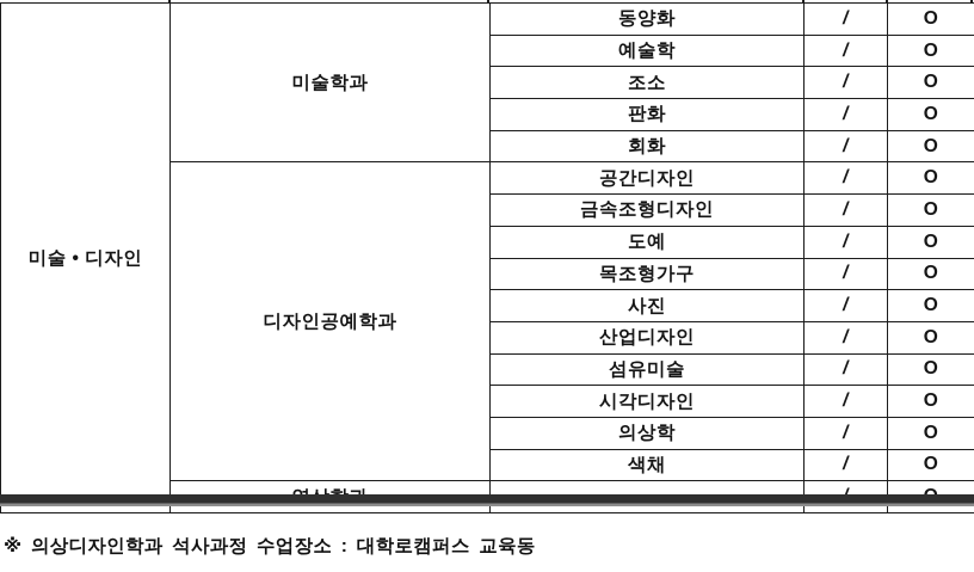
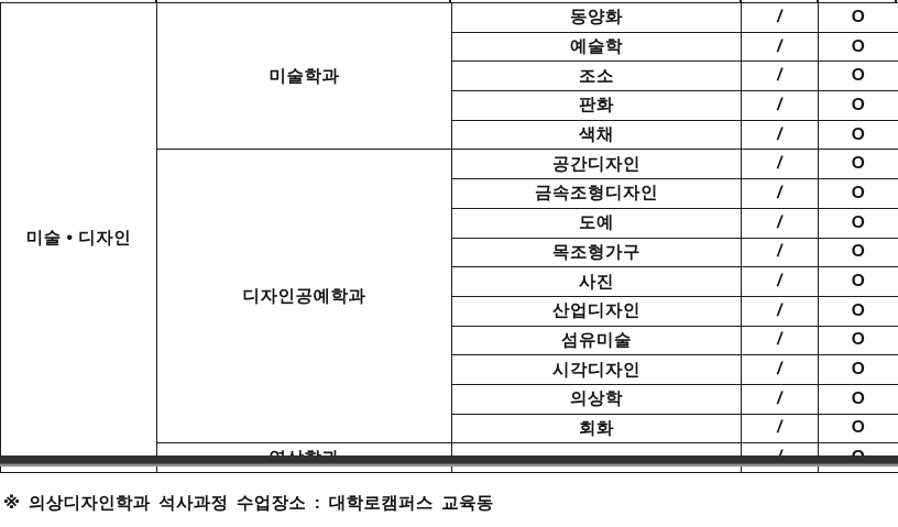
  미술 • 디자인	미술학과	동양화	/	O
  예술학	/	O
  조소	/	O
  판화	/	O
- 회화	/	O
+ 색채	/	O
  디자인공예학과	공간디자인	/	O
  금속조형디자인	/	O
  도예	/	O
  목조형가구	/	O
  사진	/	O
  산업디자인	/	O
  섬유미술	/	O
  시각디자인	/	O
  의상학	/	O
- 색채	/	O
+ 회화	/	O
  ※ 의상디자인학과 석사과정 수업장소 : 대학로캠퍼스 교육동
